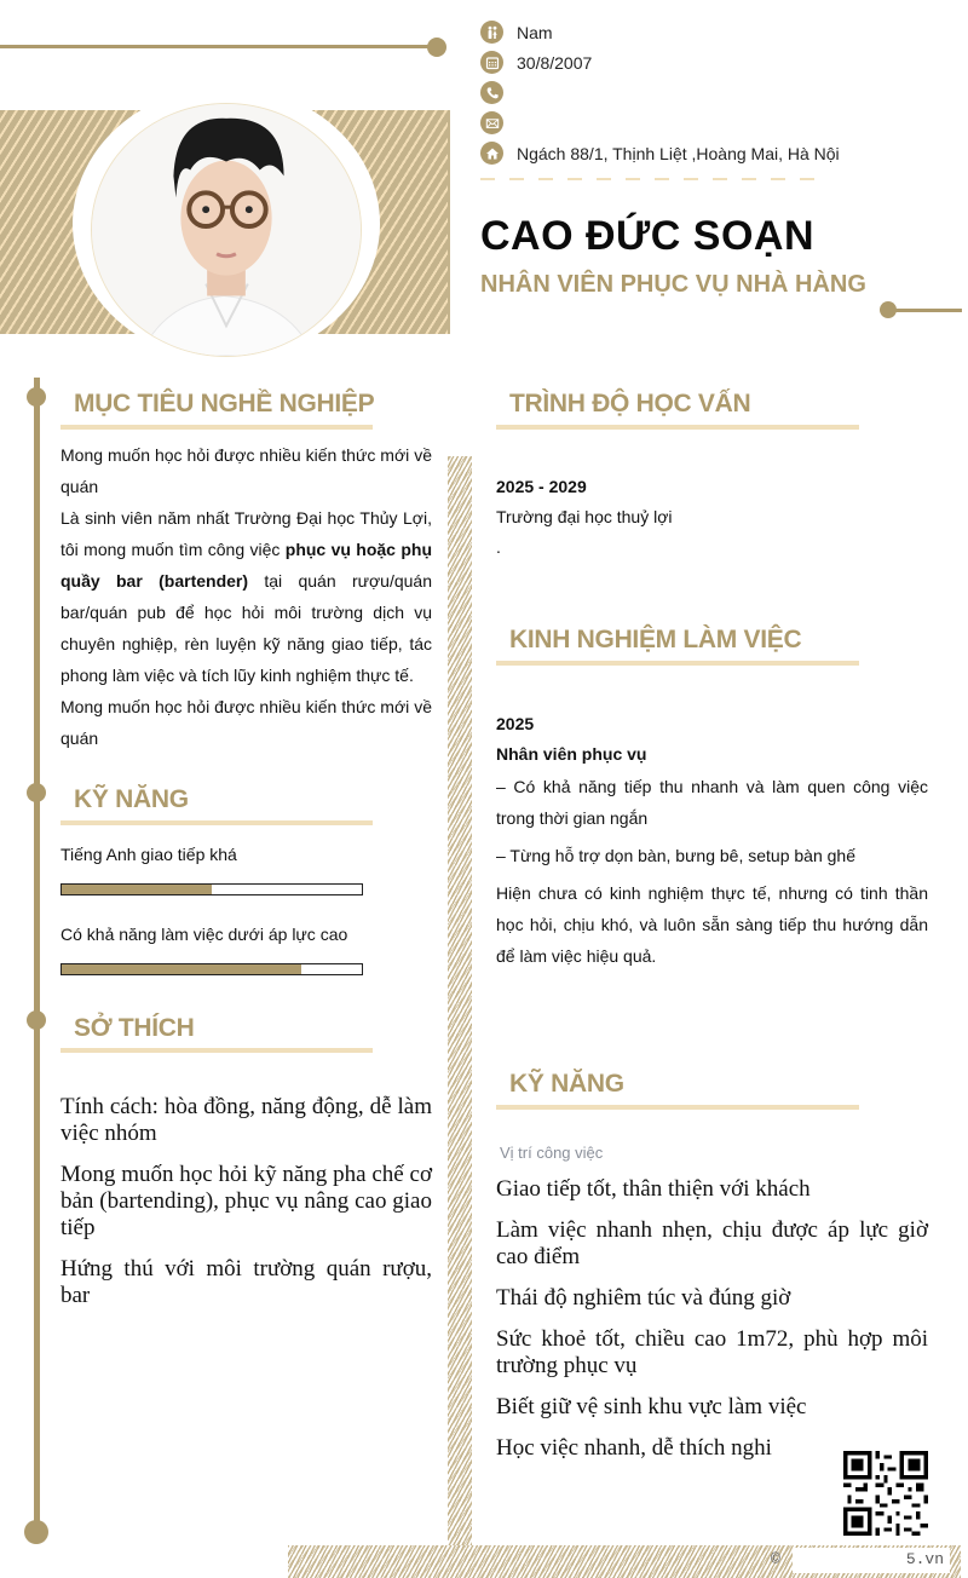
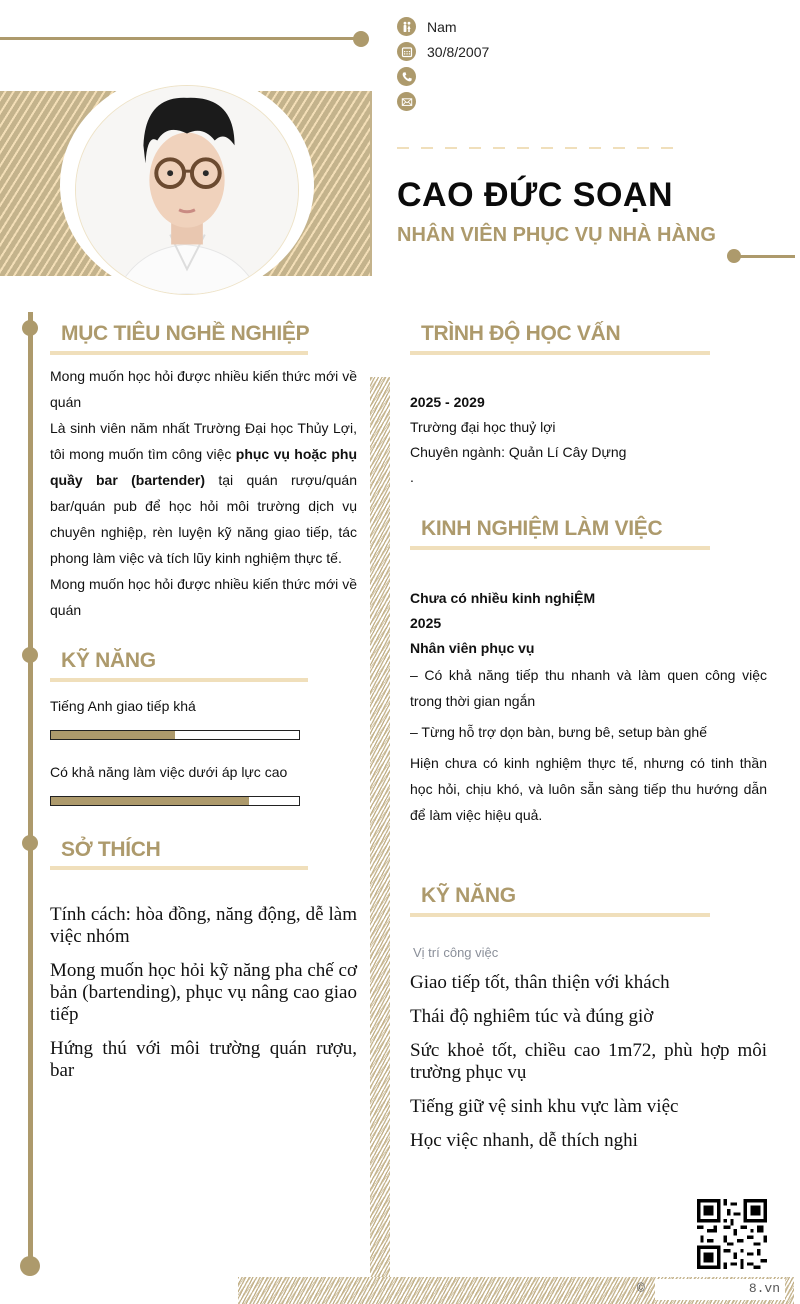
  Nam
  30/8/2007
- Ngách 88/1, Thịnh Liệt ,Hoàng Mai, Hà Nội
  CAO ĐỨC SOẠN
  NHÂN VIÊN PHỤC VỤ NHÀ HÀNG
  MỤC TIÊU NGHỀ NGHIỆP
  Mong muốn học hỏi được nhiều kiến thức mới về quán
  Là sinh viên năm nhất Trường Đại học Thủy Lợi, tôi mong muốn tìm công việc phục vụ hoặc phụ quầy bar (bartender) tại quán rượu/quán bar/quán pub để học hỏi môi trường dịch vụ chuyên nghiệp, rèn luyện kỹ năng giao tiếp, tác phong làm việc và tích lũy kinh nghiệm thực tế.
  Mong muốn học hỏi được nhiều kiến thức mới về quán
  KỸ NĂNG
  Tiếng Anh giao tiếp khá
  Có khả năng làm việc dưới áp lực cao
  SỞ THÍCH
  Tính cách: hòa đồng, năng động, dễ làm việc nhóm
  Mong muốn học hỏi kỹ năng pha chế cơ bản (bartending), phục vụ nâng cao giao tiếp
  Hứng thú với môi trường quán rượu, bar
  TRÌNH ĐỘ HỌC VẤN
  2025 - 2029
  Trường đại học thuỷ lợi
+ Chuyên ngành: Quản Lí Cây Dựng
  .
  KINH NGHIỆM LÀM VIỆC
+ Chưa có nhiều kinh nghiỆM
  2025
  Nhân viên phục vụ
  – Có khả năng tiếp thu nhanh và làm quen công việc trong thời gian ngắn
  – Từng hỗ trợ dọn bàn, bưng bê, setup bàn ghế
  Hiện chưa có kinh nghiệm thực tế, nhưng có tinh thần học hỏi, chịu khó, và luôn sẵn sàng tiếp thu hướng dẫn để làm việc hiệu quả.
  KỸ NĂNG
  Vị trí công việc
  Giao tiếp tốt, thân thiện với khách
- Làm việc nhanh nhẹn, chịu được áp lực giờ cao điểm
  Thái độ nghiêm túc và đúng giờ
  Sức khoẻ tốt, chiều cao 1m72, phù hợp môi trường phục vụ
- Biết giữ vệ sinh khu vực làm việc
+ Tiếng giữ vệ sinh khu vực làm việc
  Học việc nhanh, dễ thích nghi
- © 5.vn
+ © 8.vn
